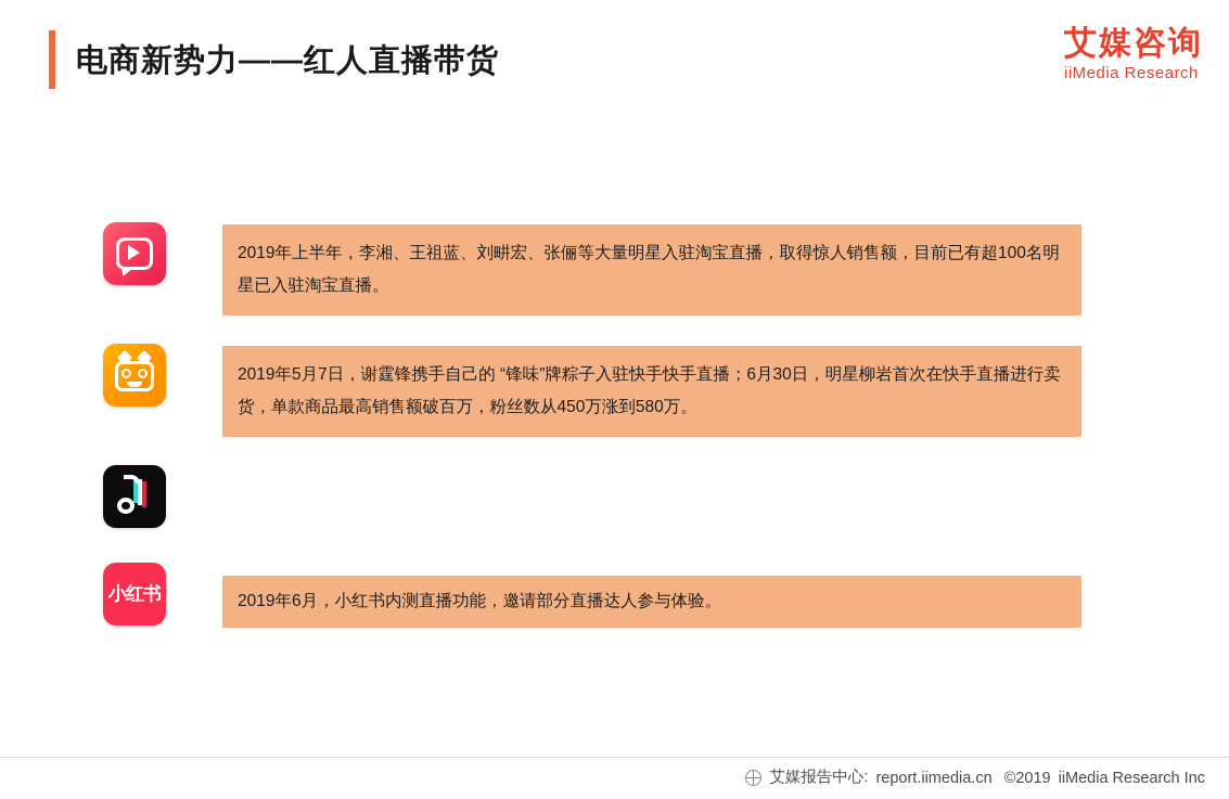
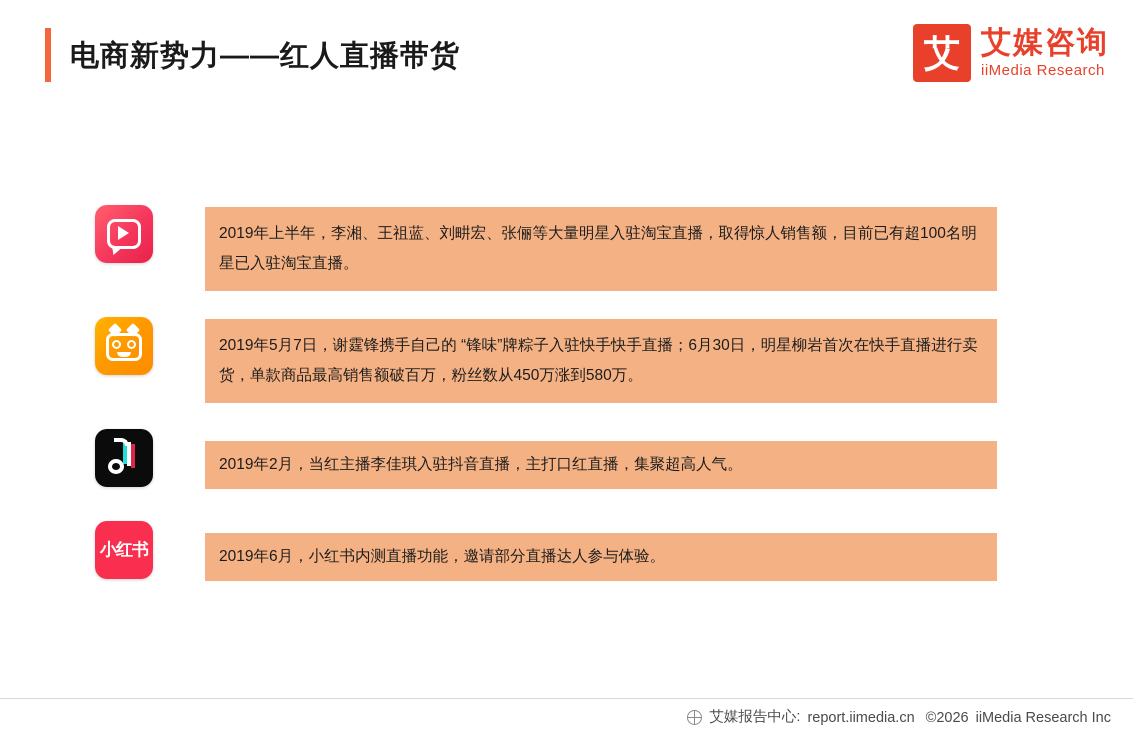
  电商新势力——红人直播带货
+ 艾
  艾媒咨询
  iiMedia Research
  2019年上半年，李湘、王祖蓝、刘畊宏、张俪等大量明星入驻淘宝直播，取得惊人销售额，目前已有超100名明星已入驻淘宝直播。
  2019年5月7日，谢霆锋携手自己的 “锋味”牌粽子入驻快手快手直播；6月30日，明星柳岩首次在快手直播进行卖货，单款商品最高销售额破百万，粉丝数从450万涨到580万。
+ 2019年2月，当红主播李佳琪入驻抖音直播，主打口红直播，集聚超高人气。
  小红书
  2019年6月，小红书内测直播功能，邀请部分直播达人参与体验。
  艾媒报告中心:
  report.iimedia.cn
- ©2019
+ ©2026
  iiMedia Research Inc
